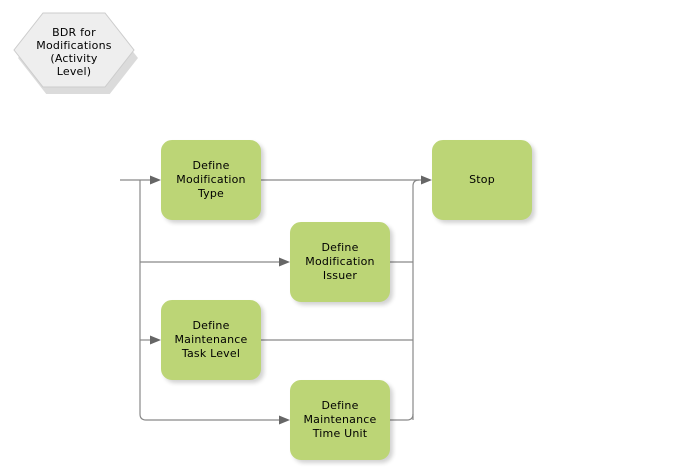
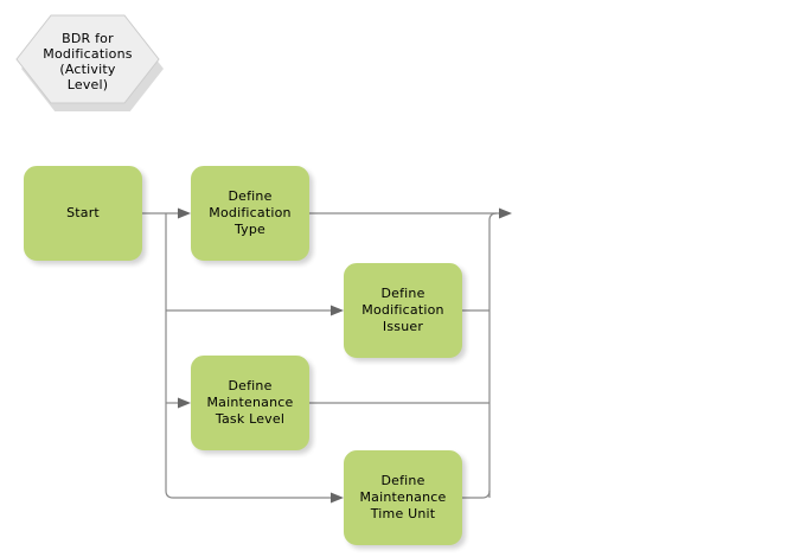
  BDR for
  Modifications
  (Activity
  Level)
+ Start
  Define
  Modification
  Type
  Define
  Modification
  Issuer
  Define
  Maintenance
  Task Level
  Define
  Maintenance
  Time Unit
- Stop
